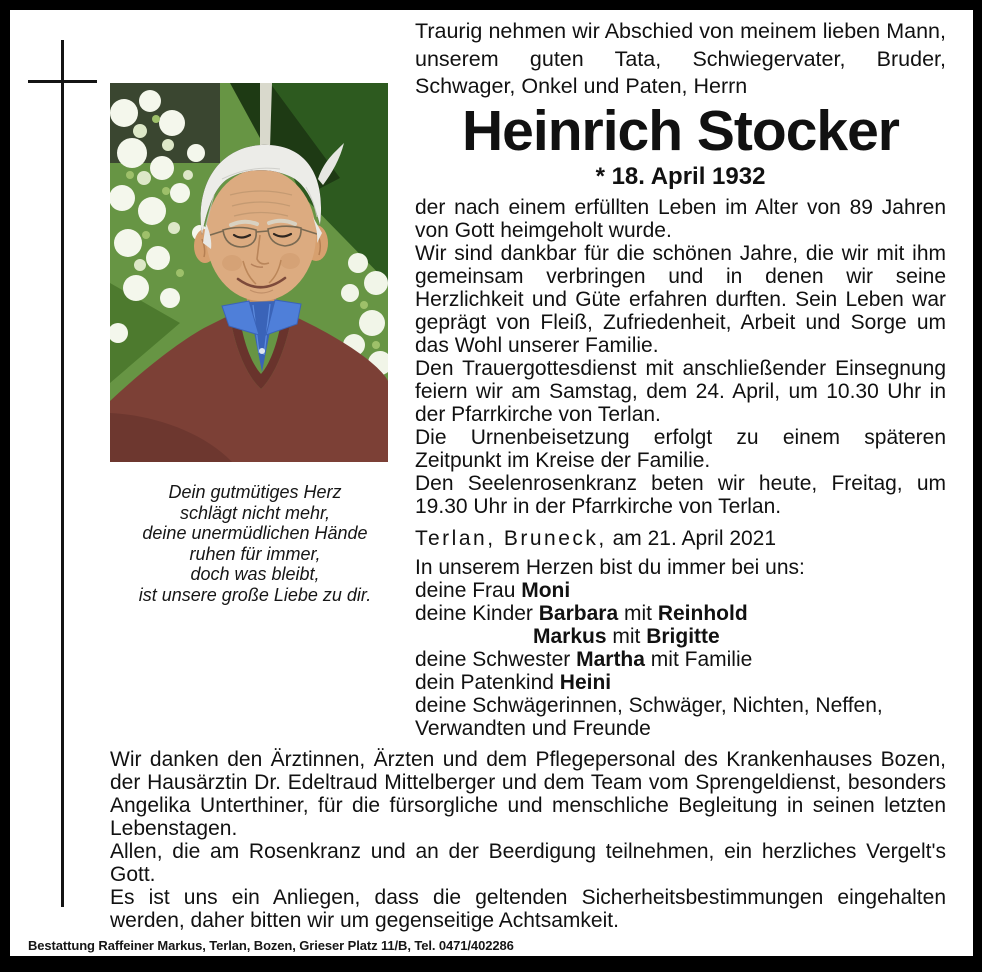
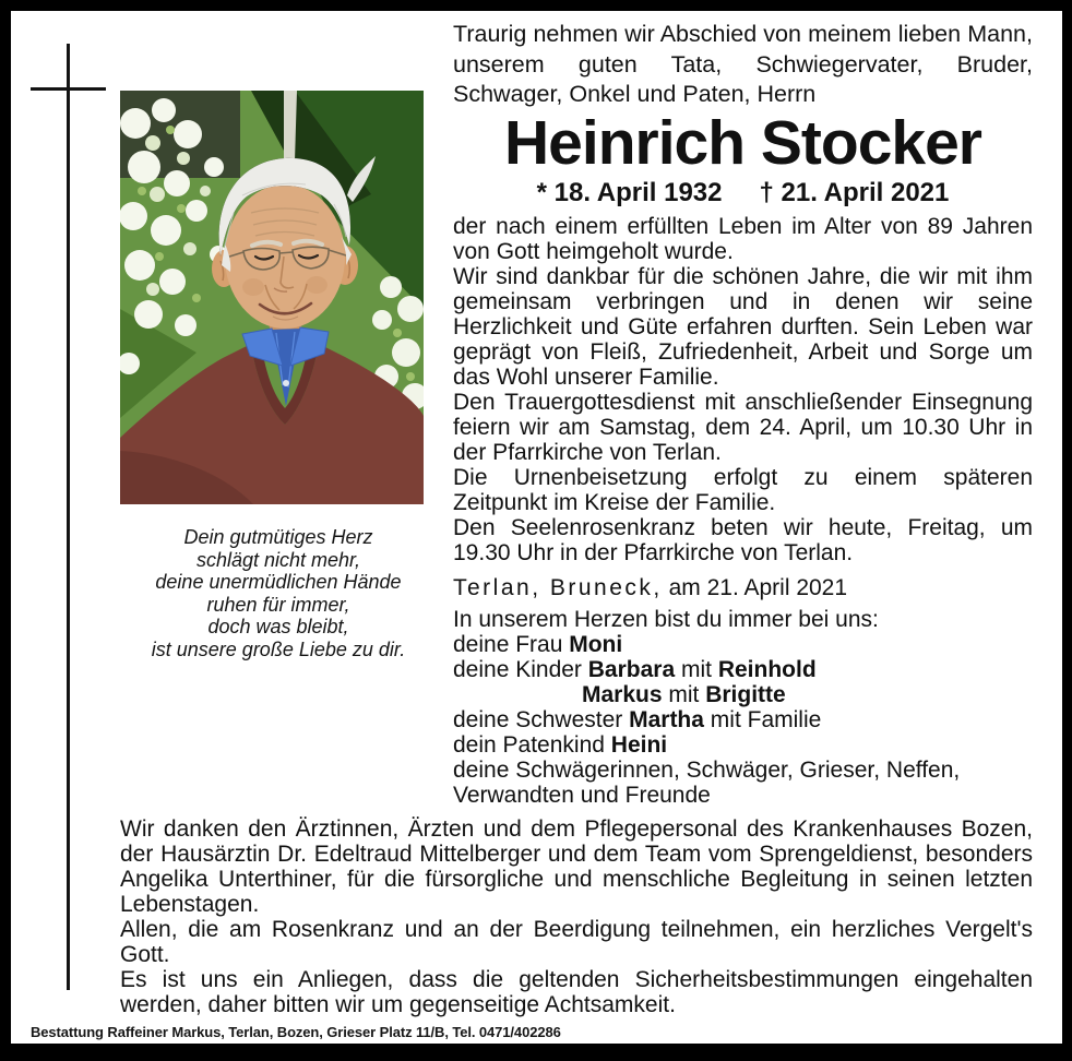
  Dein gutmütiges Herz
  schlägt nicht mehr,
  deine unermüdlichen Hände
  ruhen für immer,
  doch was bleibt,
  ist unsere große Liebe zu dir.
  Traurig nehmen wir Abschied von meinem lieben Mann, unserem guten Tata, Schwiegervater, Bruder, Schwager, Onkel und Paten, Herrn
  Heinrich Stocker
  * 18. April 1932
+ † 21. April 2021
  der nach einem erfüllten Leben im Alter von 89 Jahren von Gott heimgeholt wurde.
  Wir sind dankbar für die schönen Jahre, die wir mit ihm gemeinsam verbringen und in denen wir seine Herzlichkeit und Güte erfahren durften. Sein Leben war geprägt von Fleiß, Zufriedenheit, Arbeit und Sorge um das Wohl unserer Familie.
  Den Trauergottesdienst mit anschließender Einsegnung feiern wir am Samstag, dem 24. April, um 10.30 Uhr in der Pfarrkirche von Terlan.
  Die Urnenbeisetzung erfolgt zu einem späteren Zeitpunkt im Kreise der Familie.
  Den Seelenrosenkranz beten wir heute, Freitag, um 19.30 Uhr in der Pfarrkirche von Terlan.
  Terlan, Bruneck, am 21. April 2021
  In unserem Herzen bist du immer bei uns:
  deine Frau Moni
  deine Kinder Barbara mit Reinhold
  Markus mit Brigitte
  deine Schwester Martha mit Familie
  dein Patenkind Heini
- deine Schwägerinnen, Schwäger, Nichten, Neffen, Verwandten und Freunde
+ deine Schwägerinnen, Schwäger, Grieser, Neffen, Verwandten und Freunde
  Wir danken den Ärztinnen, Ärzten und dem Pflegepersonal des Krankenhauses Bozen, der Hausärztin Dr. Edeltraud Mittelberger und dem Team vom Sprengeldienst, besonders Angelika Unterthiner, für die fürsorgliche und menschliche Begleitung in seinen letzten Lebenstagen.
  Allen, die am Rosenkranz und an der Beerdigung teilnehmen, ein herzliches Vergelt's Gott.
  Es ist uns ein Anliegen, dass die geltenden Sicherheitsbestimmungen eingehalten werden, daher bitten wir um gegenseitige Achtsamkeit.
  Bestattung Raffeiner Markus, Terlan, Bozen, Grieser Platz 11/B, Tel. 0471/402286
